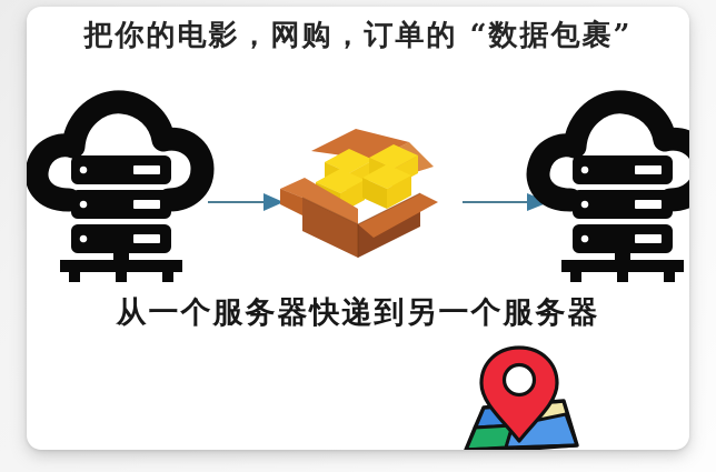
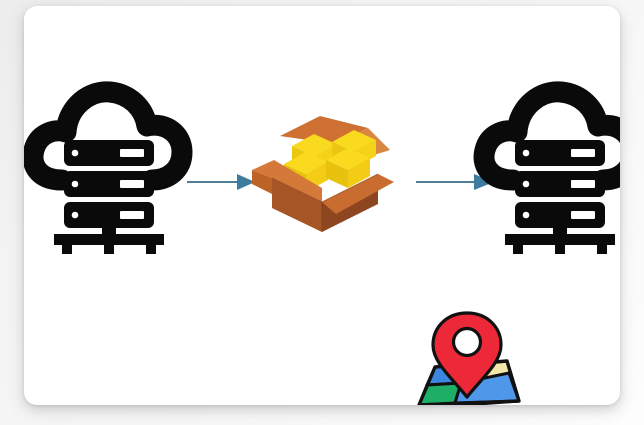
- 把你的电影，网购，订单的 “数据包裹”
- 从一个服务器快递到另一个服务器
